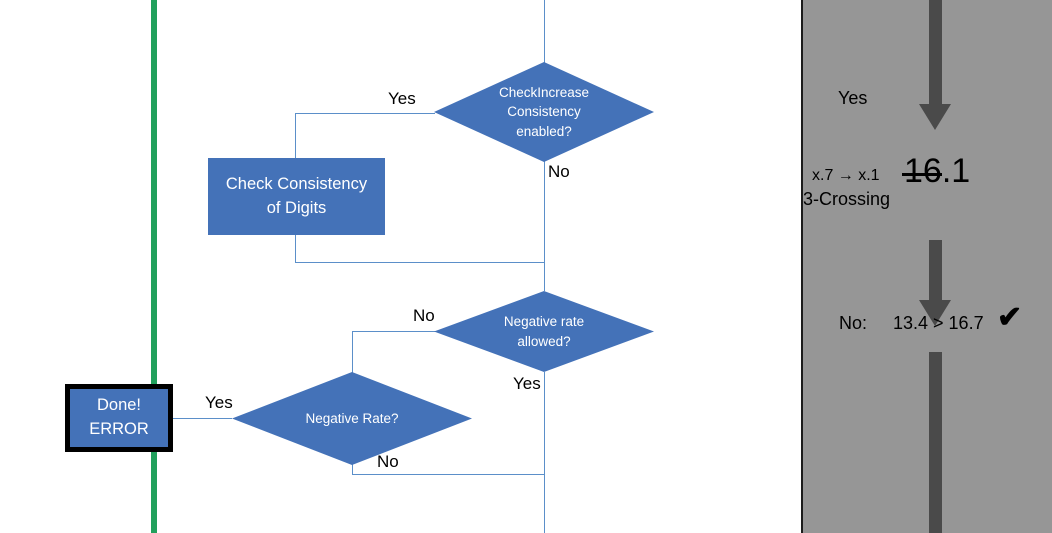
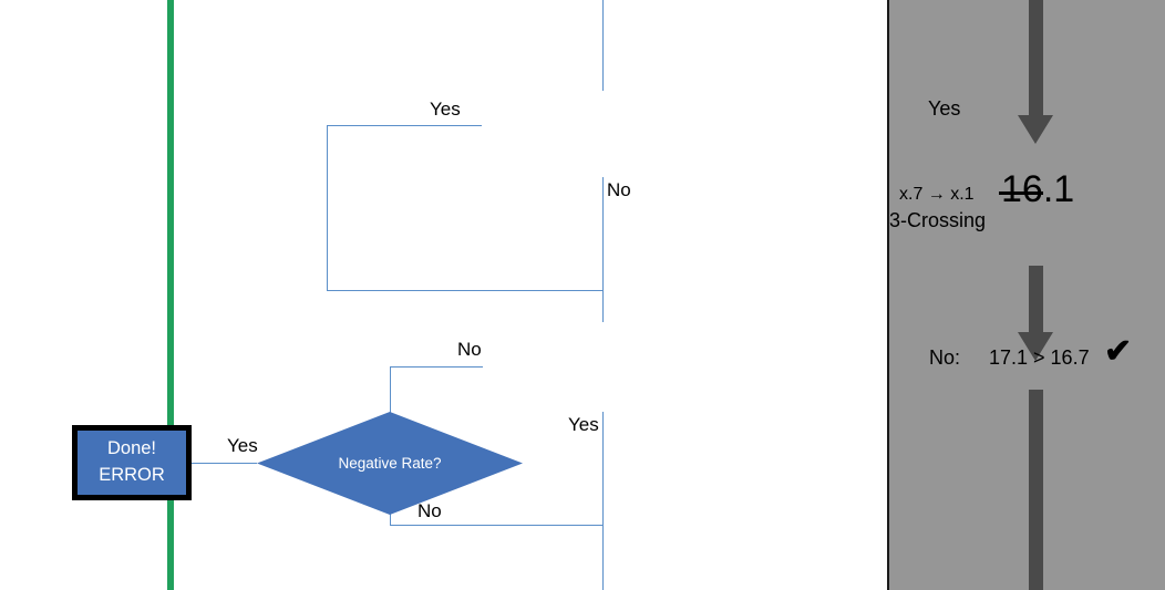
- CheckIncrease
- Consistency
- enabled?
- Check Consistency
- of Digits
- Negative rate
- allowed?
  Negative Rate?
  Done!
  ERROR
  Yes
  No
  No
  Yes
  Yes
  No
  Yes
  x.7 → x.1
  3-Crossing
  16.1
  No:
- 13.4 > 16.7
+ 17.1 > 16.7
  ✔
